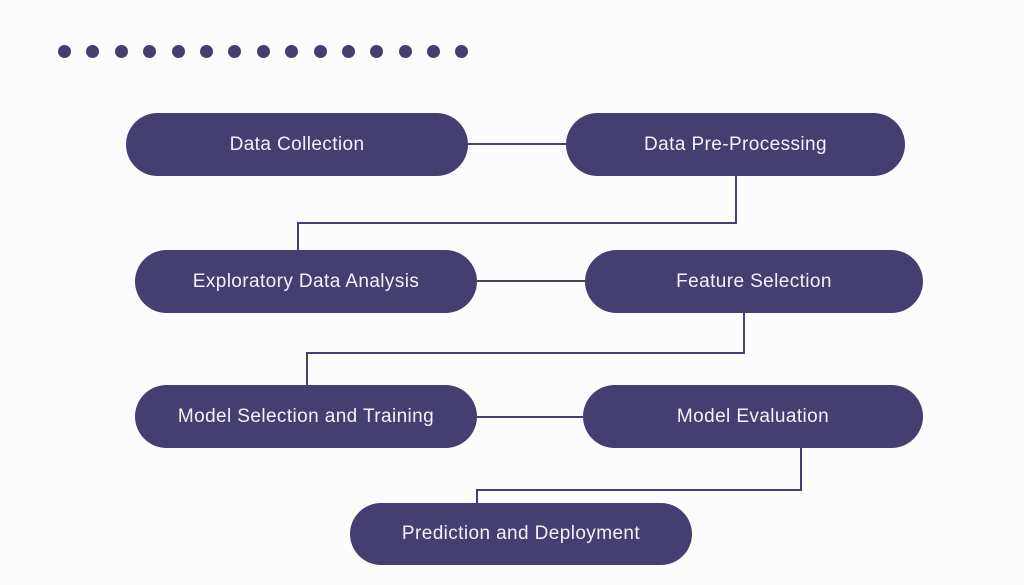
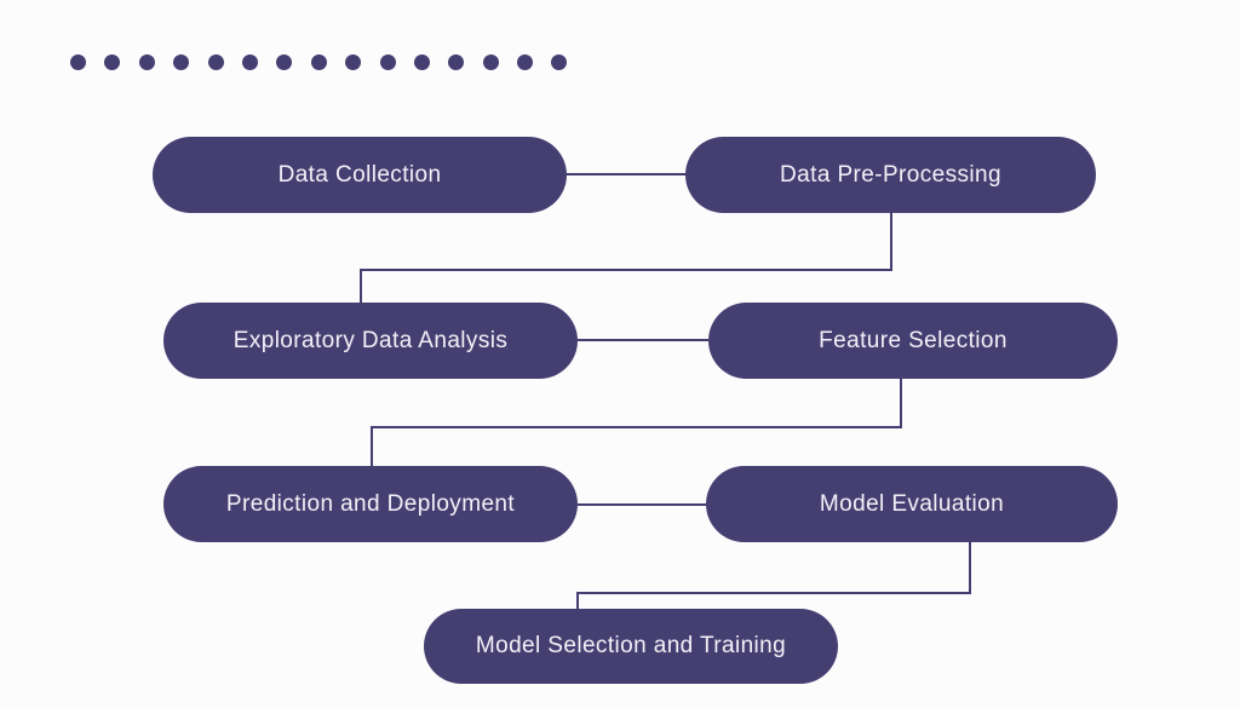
  Data Collection
  Data Pre-Processing
  Exploratory Data Analysis
  Feature Selection
- Model Selection and Training
+ Prediction and Deployment
  Model Evaluation
- Prediction and Deployment
+ Model Selection and Training
